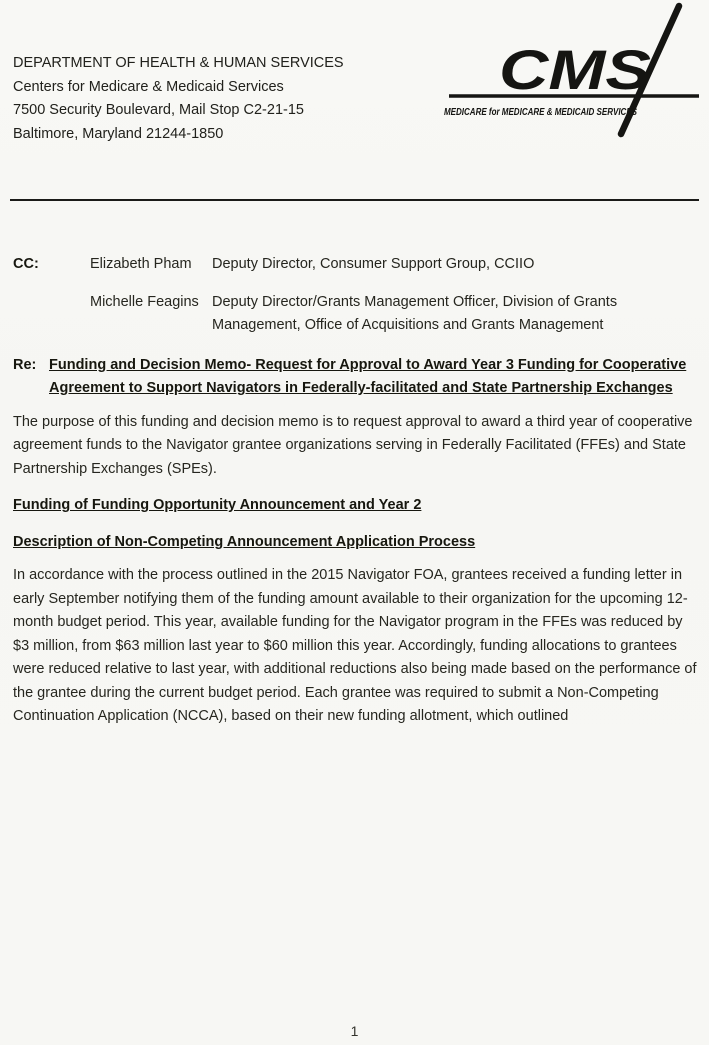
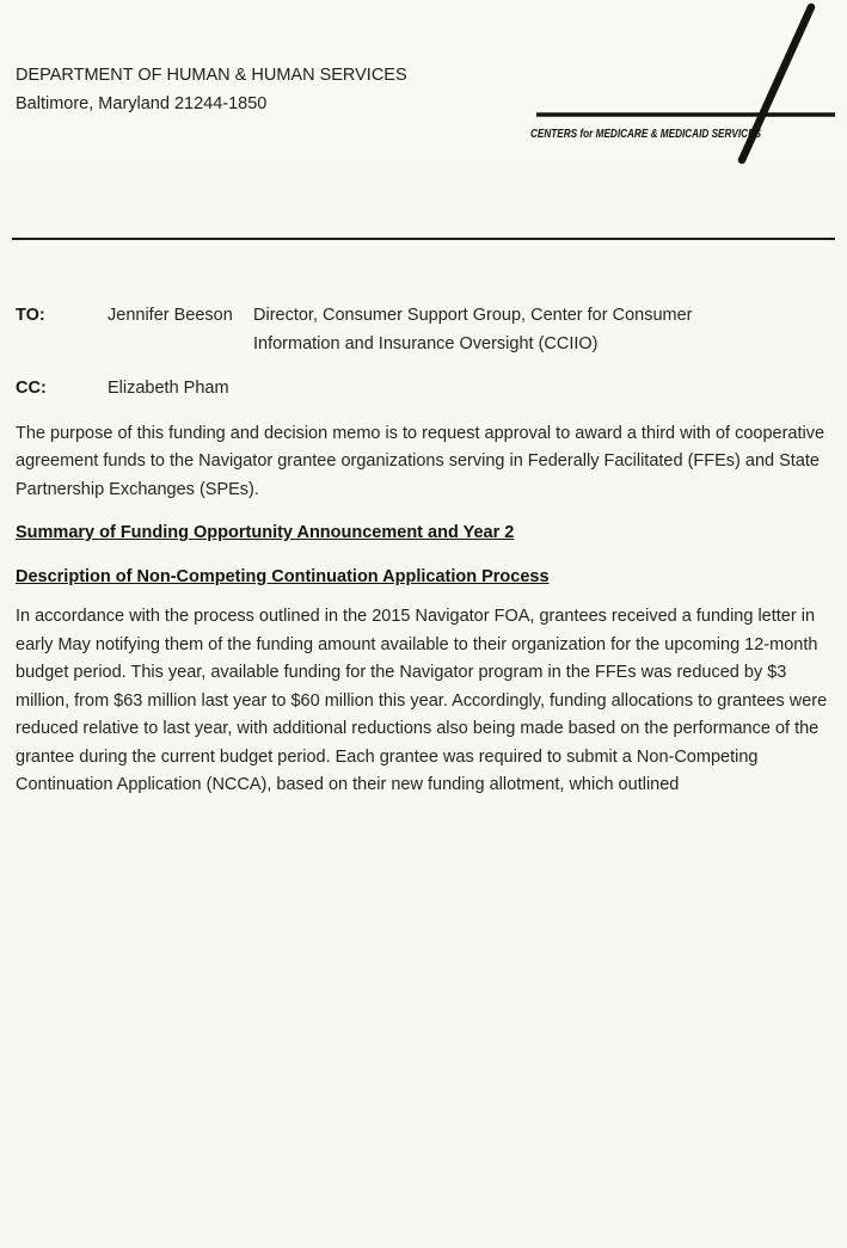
- DEPARTMENT OF HEALTH & HUMAN SERVICES
+ DEPARTMENT OF HUMAN & HUMAN SERVICES
- Centers for Medicare & Medicaid Services
- 7500 Security Boulevard, Mail Stop C2-21-15
  Baltimore, Maryland 21244-1850
- CMS
- MEDICARE for MEDICARE & MEDICAID SERVICES
+ CENTERS for MEDICARE & MEDICAID SERVICES
+ TO:
+ Jennifer Beeson
+ Director, Consumer Support Group, Center for Consumer Information and Insurance Oversight (CCIIO)
  CC:
  Elizabeth Pham
- Deputy Director, Consumer Support Group, CCIIO
- Michelle Feagins
- Deputy Director/Grants Management Officer, Division of Grants Management, Office of Acquisitions and Grants Management
- Re:
- Funding and Decision Memo- Request for Approval to Award Year 3 Funding for Cooperative Agreement to Support Navigators in Federally-facilitated and State Partnership Exchanges
- The purpose of this funding and decision memo is to request approval to award a third year of cooperative agreement funds to the Navigator grantee organizations serving in Federally Facilitated (FFEs) and State Partnership Exchanges (SPEs).
+ The purpose of this funding and decision memo is to request approval to award a third with of cooperative agreement funds to the Navigator grantee organizations serving in Federally Facilitated (FFEs) and State Partnership Exchanges (SPEs).
- Funding of Funding Opportunity Announcement and Year 2
+ Summary of Funding Opportunity Announcement and Year 2
- Description of Non-Competing Announcement Application Process
+ Description of Non-Competing Continuation Application Process
- In accordance with the process outlined in the 2015 Navigator FOA, grantees received a funding letter in early September notifying them of the funding amount available to their organization for the upcoming 12-month budget period. This year, available funding for the Navigator program in the FFEs was reduced by $3 million, from $63 million last year to $60 million this year. Accordingly, funding allocations to grantees were reduced relative to last year, with additional reductions also being made based on the performance of the grantee during the current budget period. Each grantee was required to submit a Non-Competing Continuation Application (NCCA), based on their new funding allotment, which outlined
+ In accordance with the process outlined in the 2015 Navigator FOA, grantees received a funding letter in early May notifying them of the funding amount available to their organization for the upcoming 12-month budget period. This year, available funding for the Navigator program in the FFEs was reduced by $3 million, from $63 million last year to $60 million this year. Accordingly, funding allocations to grantees were reduced relative to last year, with additional reductions also being made based on the performance of the grantee during the current budget period. Each grantee was required to submit a Non-Competing Continuation Application (NCCA), based on their new funding allotment, which outlined
- 1
